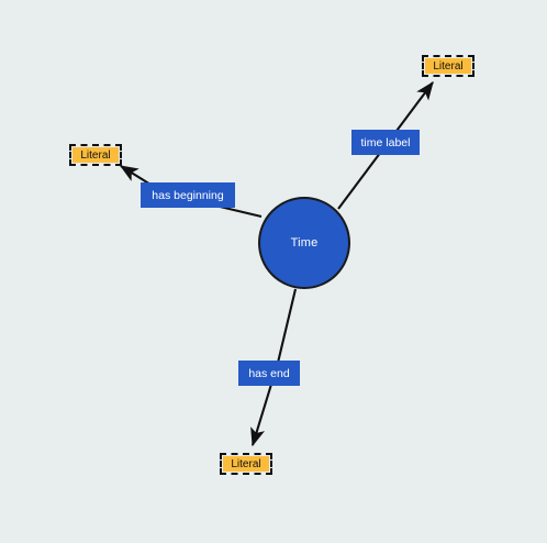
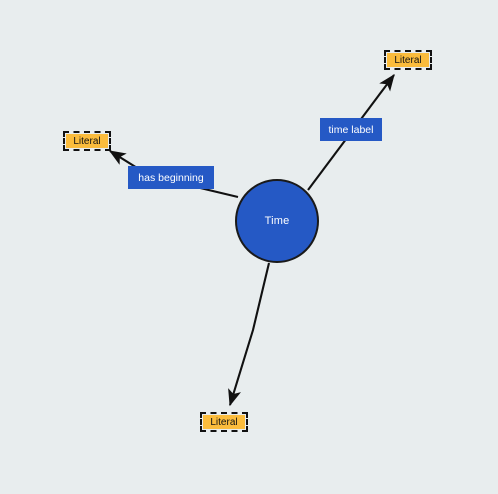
  Time
  Literal
  Literal
  Literal
  time label
  has beginning
- has end
